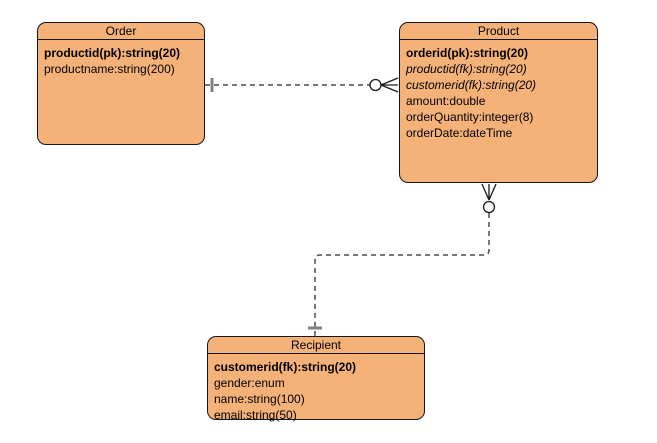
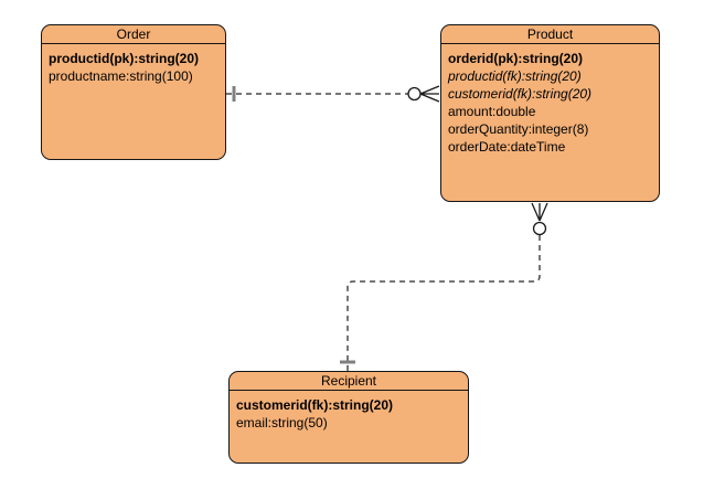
  Order
  productid(pk):string(20)
- productname:string(200)
+ productname:string(100)
  Product
  orderid(pk):string(20)
  productid(fk):string(20)
  customerid(fk):string(20)
  amount:double
  orderQuantity:integer(8)
  orderDate:dateTime
  Recipient
  customerid(fk):string(20)
- gender:enum
- name:string(100)
  email:string(50)
